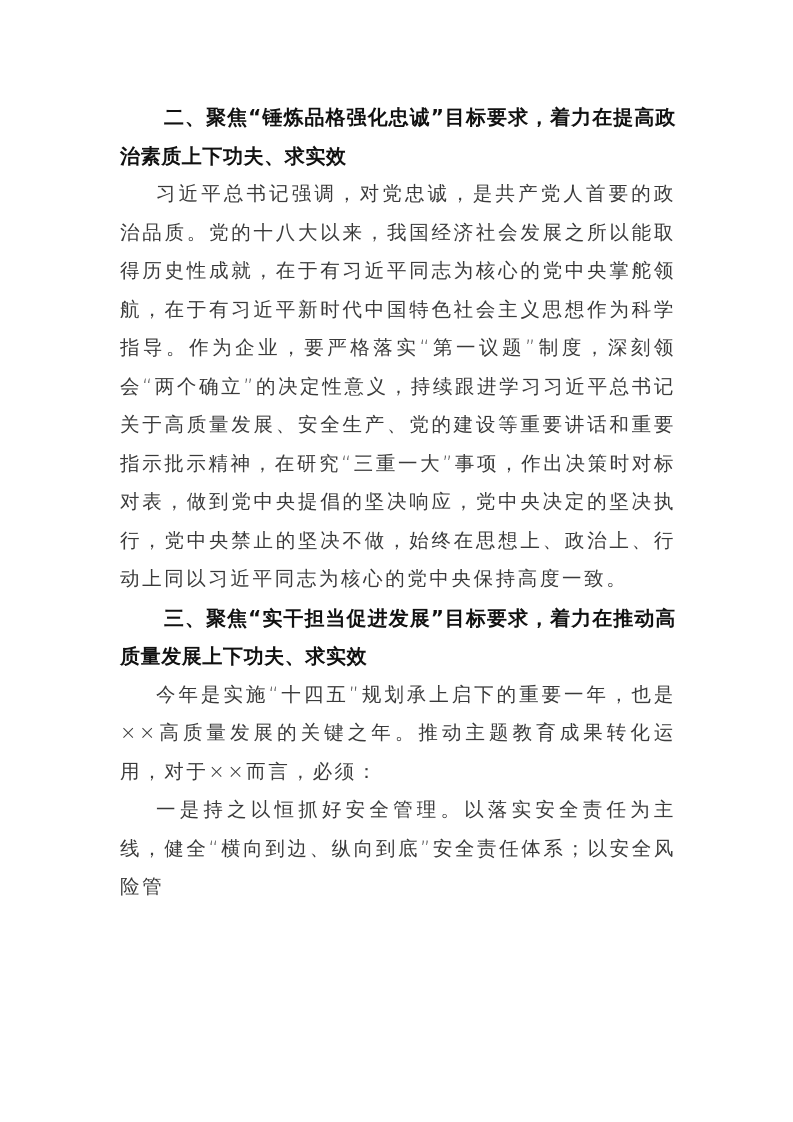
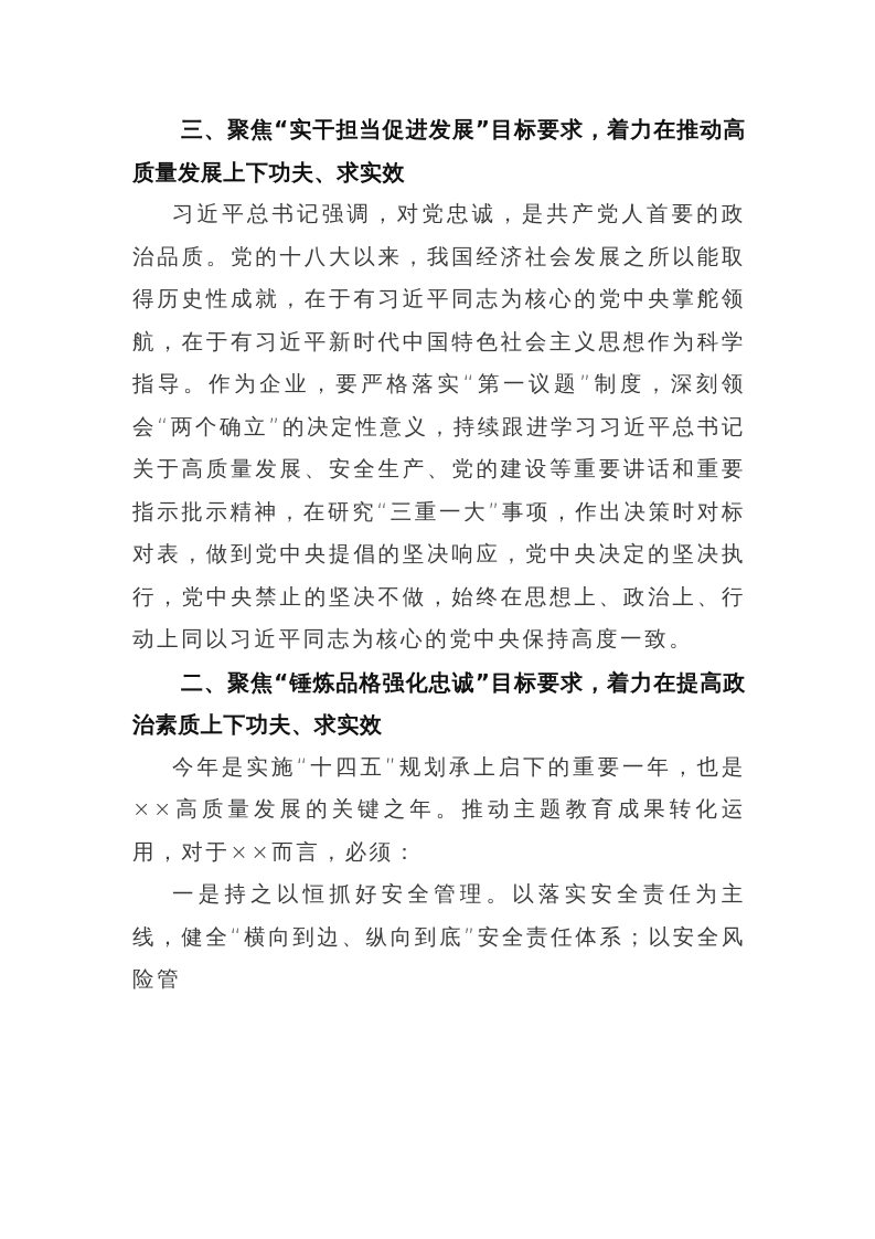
- 二、聚焦“锤炼品格强化忠诚”目标要求，着力在提高政治素质上下功夫、求实效
+ 三、聚焦“实干担当促进发展”目标要求，着力在推动高质量发展上下功夫、求实效
  习近平总书记强调，对党忠诚，是共产党人首要的政治品质。党的十八大以来，我国经济社会发展之所以能取得历史性成就，在于有习近平同志为核心的党中央掌舵领航，在于有习近平新时代中国特色社会主义思想作为科学指导。作为企业，要严格落实“第一议题”制度，深刻领会“两个确立”的决定性意义，持续跟进学习习近平总书记关于高质量发展、安全生产、党的建设等重要讲话和重要指示批示精神，在研究“三重一大”事项，作出决策时对标对表，做到党中央提倡的坚决响应，党中央决定的坚决执行，党中央禁止的坚决不做，始终在思想上、政治上、行动上同以习近平同志为核心的党中央保持高度一致。
- 三、聚焦“实干担当促进发展”目标要求，着力在推动高质量发展上下功夫、求实效
+ 二、聚焦“锤炼品格强化忠诚”目标要求，着力在提高政治素质上下功夫、求实效
  今年是实施“十四五”规划承上启下的重要一年，也是××高质量发展的关键之年。推动主题教育成果转化运用，对于××而言，必须：
  一是持之以恒抓好安全管理。以落实安全责任为主线，健全“横向到边、纵向到底”安全责任体系；以安全风险管
